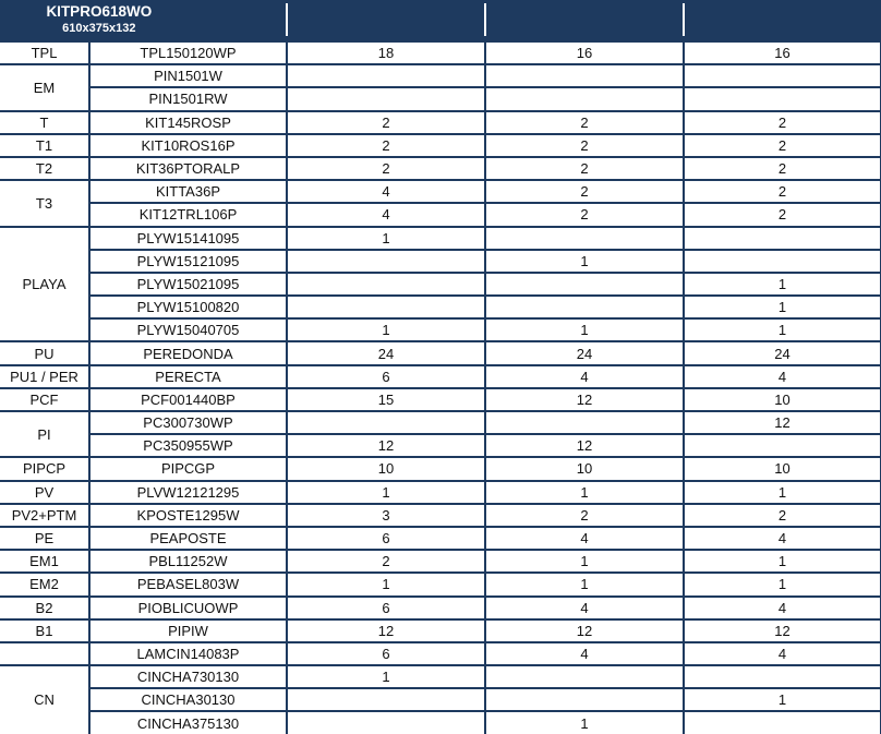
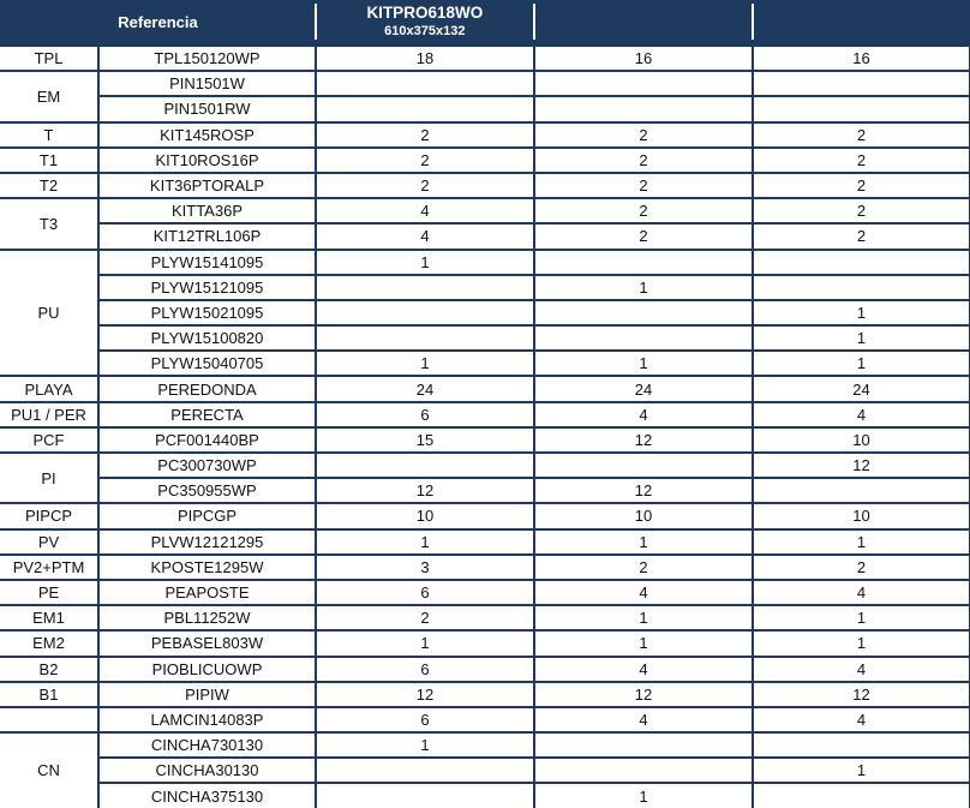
+ Referencia
  KITPRO618WO
  610x375x132
  TPL	TPL150120WP	18	16	16
  EM	PIN1501W
  PIN1501RW
  T	KIT145ROSP	2	2	2
  T1	KIT10ROS16P	2	2	2
  T2	KIT36PTORALP	2	2	2
  T3	KITTA36P	4	2	2
  KIT12TRL106P	4	2	2
- PLAYA	PLYW15141095	1
+ PU	PLYW15141095	1
  PLYW15121095		1
  PLYW15021095			1
  PLYW15100820			1
  PLYW15040705	1	1	1
- PU	PEREDONDA	24	24	24
+ PLAYA	PEREDONDA	24	24	24
  PU1 / PER	PERECTA	6	4	4
  PCF	PCF001440BP	15	12	10
  PI	PC300730WP			12
  PC350955WP	12	12
  PIPCP	PIPCGP	10	10	10
  PV	PLVW12121295	1	1	1
  PV2+PTM	KPOSTE1295W	3	2	2
  PE	PEAPOSTE	6	4	4
  EM1	PBL11252W	2	1	1
  EM2	PEBASEL803W	1	1	1
  B2	PIOBLICUOWP	6	4	4
  B1	PIPIW	12	12	12
  	LAMCIN14083P	6	4	4
  CN	CINCHA730130	1
  CINCHA30130			1
  CINCHA375130		1
